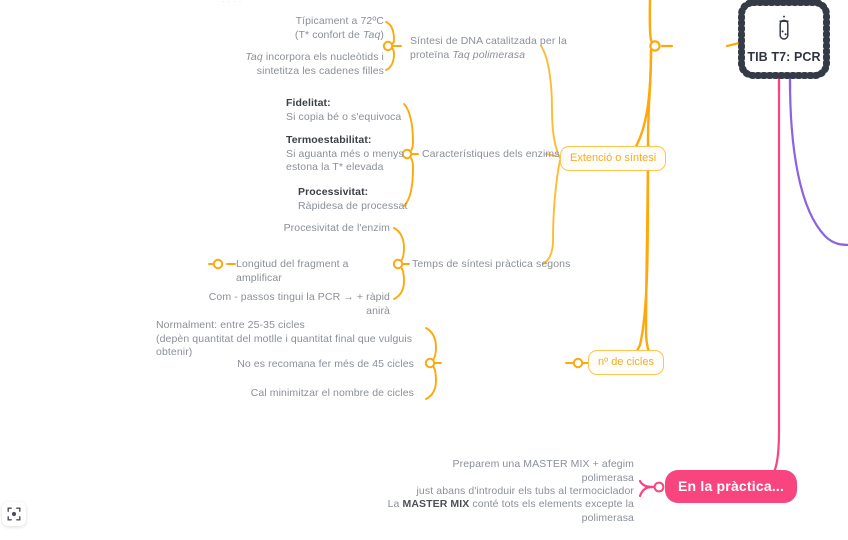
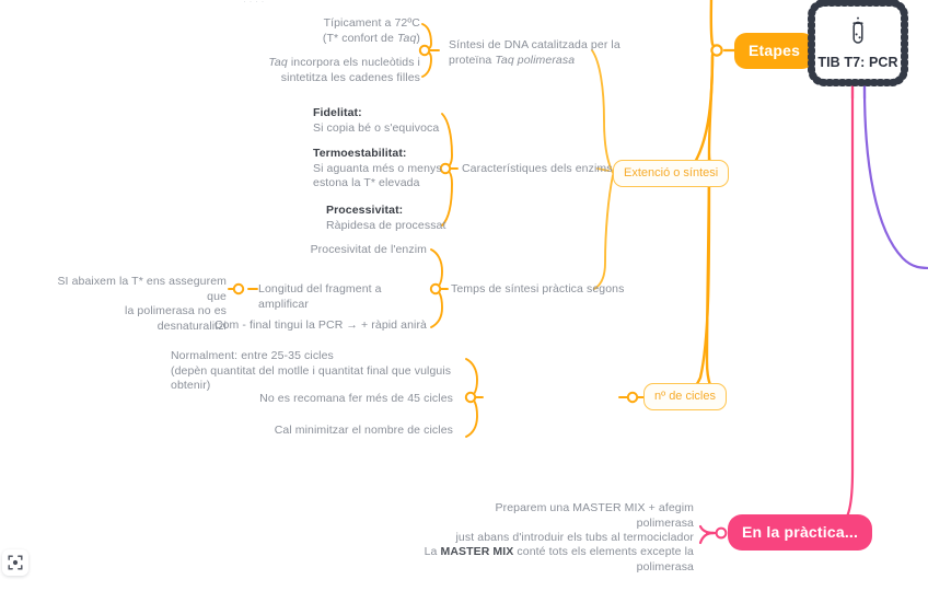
  · · · ·
  Típicament a 72ºC
  (T* confort de Taq)
  Taq incorpora els nucleòtids i
  sintetitza les cadenes filles
  Síntesi de DNA catalitzada per la
  proteïna Taq polimerasa
  Fidelitat:
  Si copia bé o s'equivoca
  Termoestabilitat:
  Si aguanta més o menys
  estona la T* elevada
  Processivitat:
  Ràpidesa de processat
  Característiques dels enzims
  Procesivitat de l'enzim
  Longitud del fragment a amplificar
- Com - passos tingui la PCR → + ràpid anirà
+ Com - final tingui la PCR → + ràpid anirà
+ SI abaixem la T* ens assegurem que
+ la polimerasa no es desnaturalitzi
  Temps de síntesi pràctica segons
  Normalment: entre 25-35 cicles
  (depèn quantitat del motlle i quantitat final que vulguis obtenir)
  No es recomana fer més de 45 cicles
  Cal minimitzar el nombre de cicles
  Preparem una MASTER MIX + afegim polimerasa
  just abans d'introduir els tubs al termociclador
  La MASTER MIX conté tots els elements excepte la polimerasa
+ Etapes
  Extenció o síntesi
  nº de cicles
  En la pràctica...
  TIB T7: PCR
